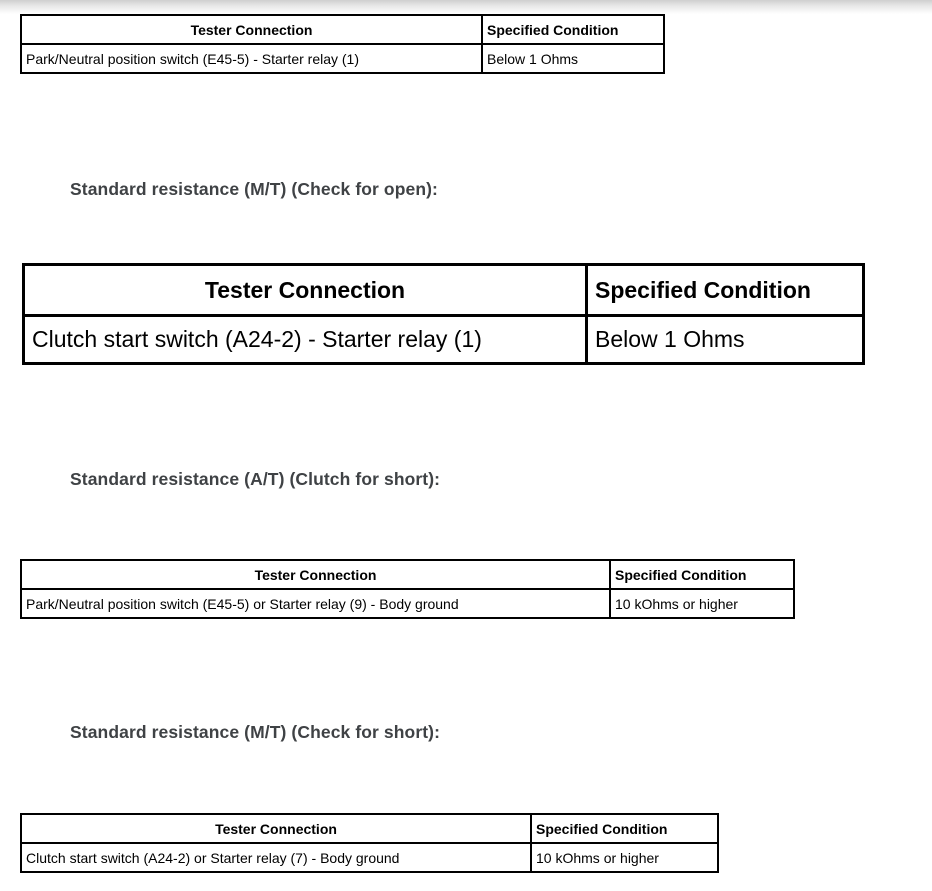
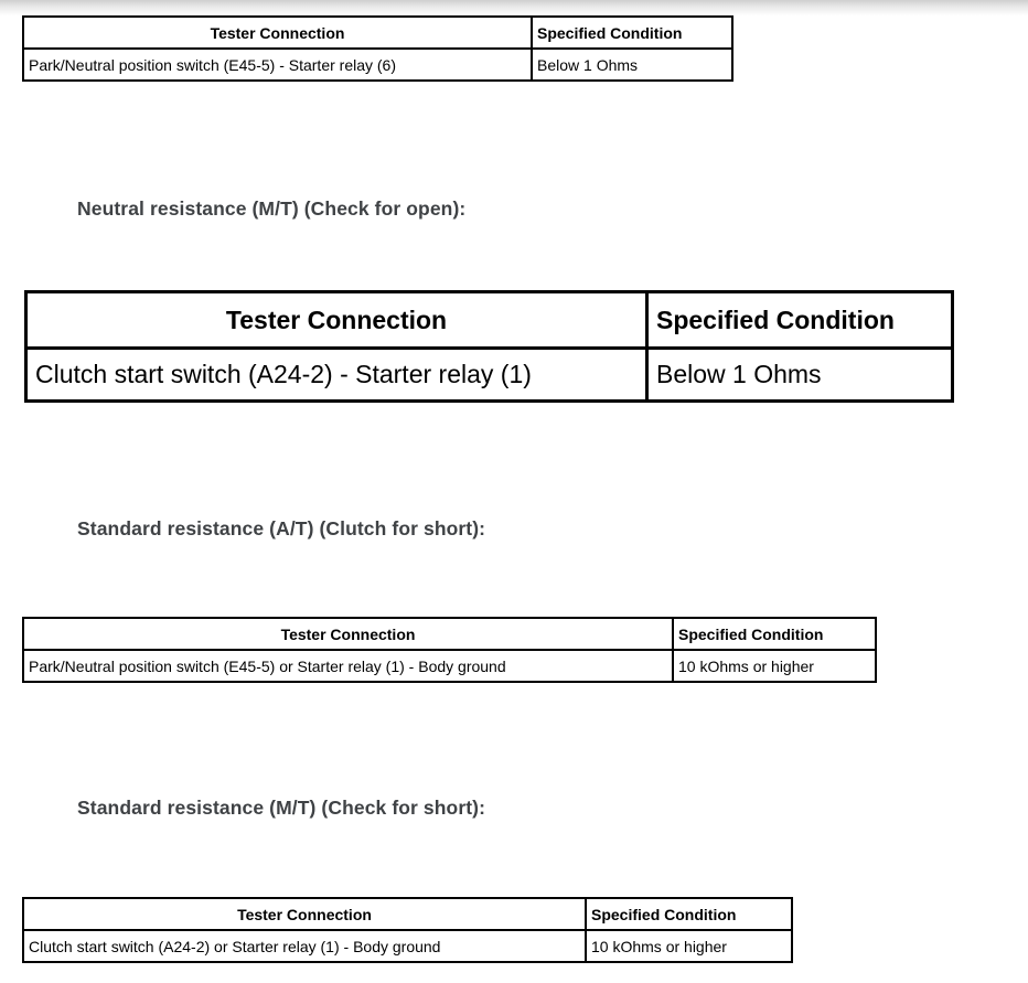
  Tester Connection	Specified Condition
- Park/Neutral position switch (E45-5) - Starter relay (1)	Below 1 Ohms
+ Park/Neutral position switch (E45-5) - Starter relay (6)	Below 1 Ohms
- Standard resistance (M/T) (Check for open):
+ Neutral resistance (M/T) (Check for open):
  Tester Connection	Specified Condition
  Clutch start switch (A24-2) - Starter relay (1)	Below 1 Ohms
  Standard resistance (A/T) (Clutch for short):
  Tester Connection	Specified Condition
- Park/Neutral position switch (E45-5) or Starter relay (9) - Body ground	10 kOhms or higher
+ Park/Neutral position switch (E45-5) or Starter relay (1) - Body ground	10 kOhms or higher
  Standard resistance (M/T) (Check for short):
  Tester Connection	Specified Condition
- Clutch start switch (A24-2) or Starter relay (7) - Body ground	10 kOhms or higher
+ Clutch start switch (A24-2) or Starter relay (1) - Body ground	10 kOhms or higher
